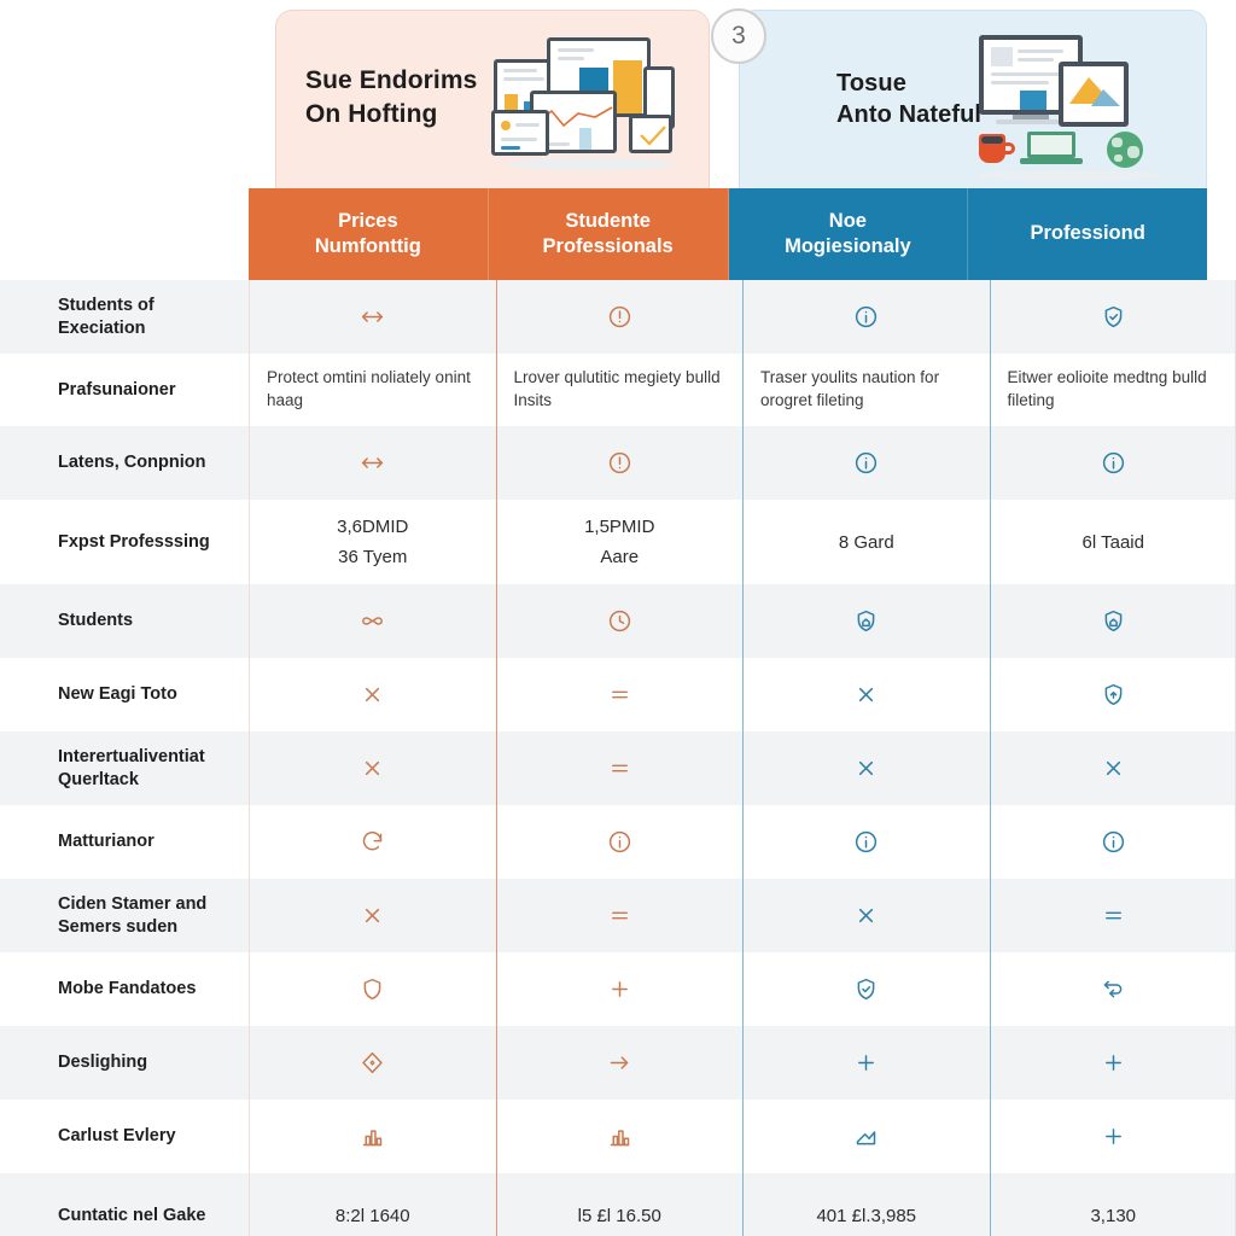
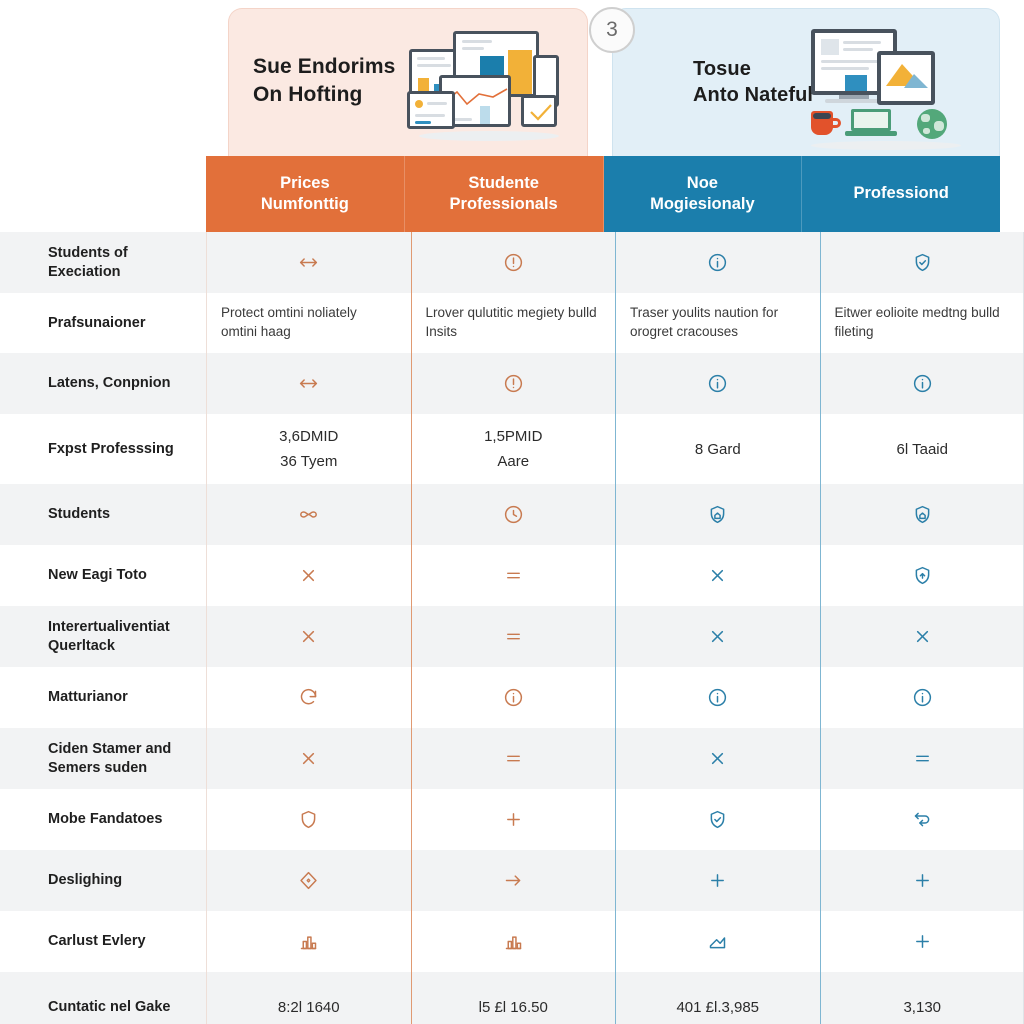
  Sue Endorims
  On Hofting
  3
  Tosue
  Anto Nateful
  Prices
  Numfonttig
  Studente
  Professionals
  Noe
  Mogiesionaly
  Professiond
  Students of Execiation
  Prafsunaioner
- Protect omtini noliately onint haag
+ Protect omtini noliately omtini haag
  Lrover qulutitic megiety bulld Insits
- Traser youlits naution for orogret fileting
+ Traser youlits naution for orogret cracouses
  Eitwer eolioite medtng bulld fileting
  Latens, Conpnion
  Fxpst Professsing
  3,6DMID
  36 Tyem
  1,5PMID
  Aare
  8 Gard
  6l Taaid
  Students
  New Eagi Toto
  Interertualiventiat Querltack
  Matturianor
  Ciden Stamer and Semers suden
  Mobe Fandatoes
  Deslighing
  Carlust Evlery
  Cuntatic nel Gake
  8:2l 1640
  l5 £l 16.50
  401 £l.3,985
  3,130
